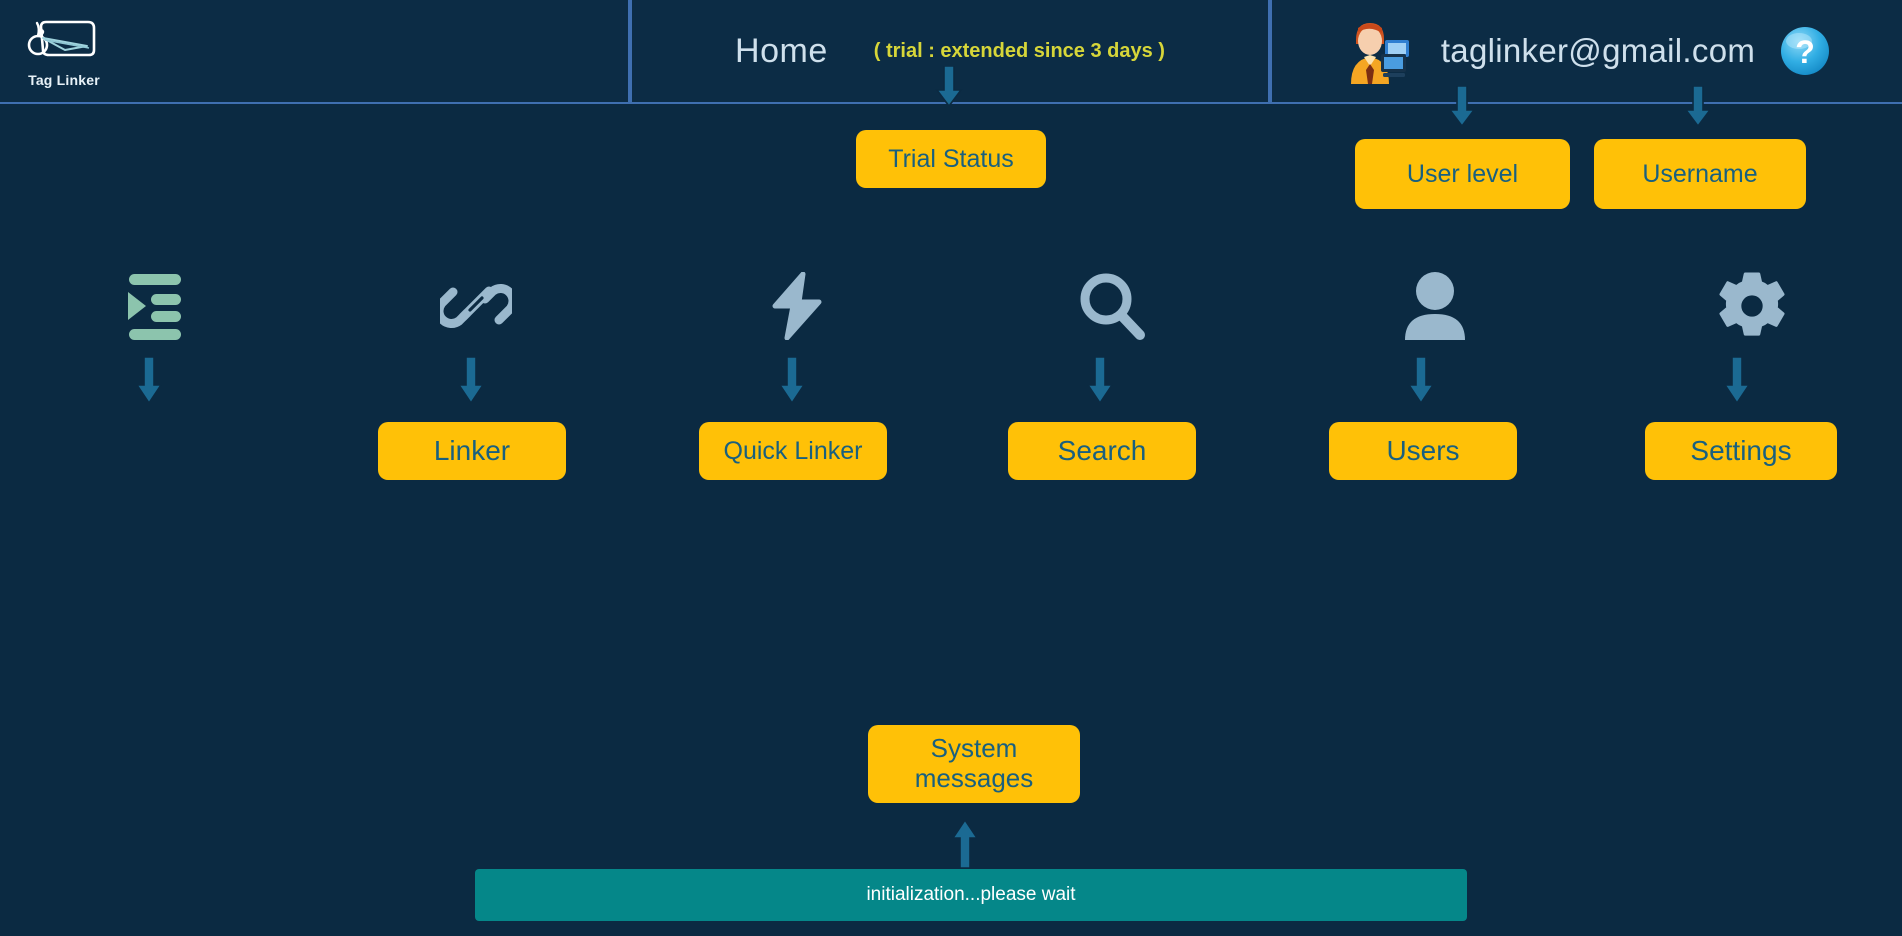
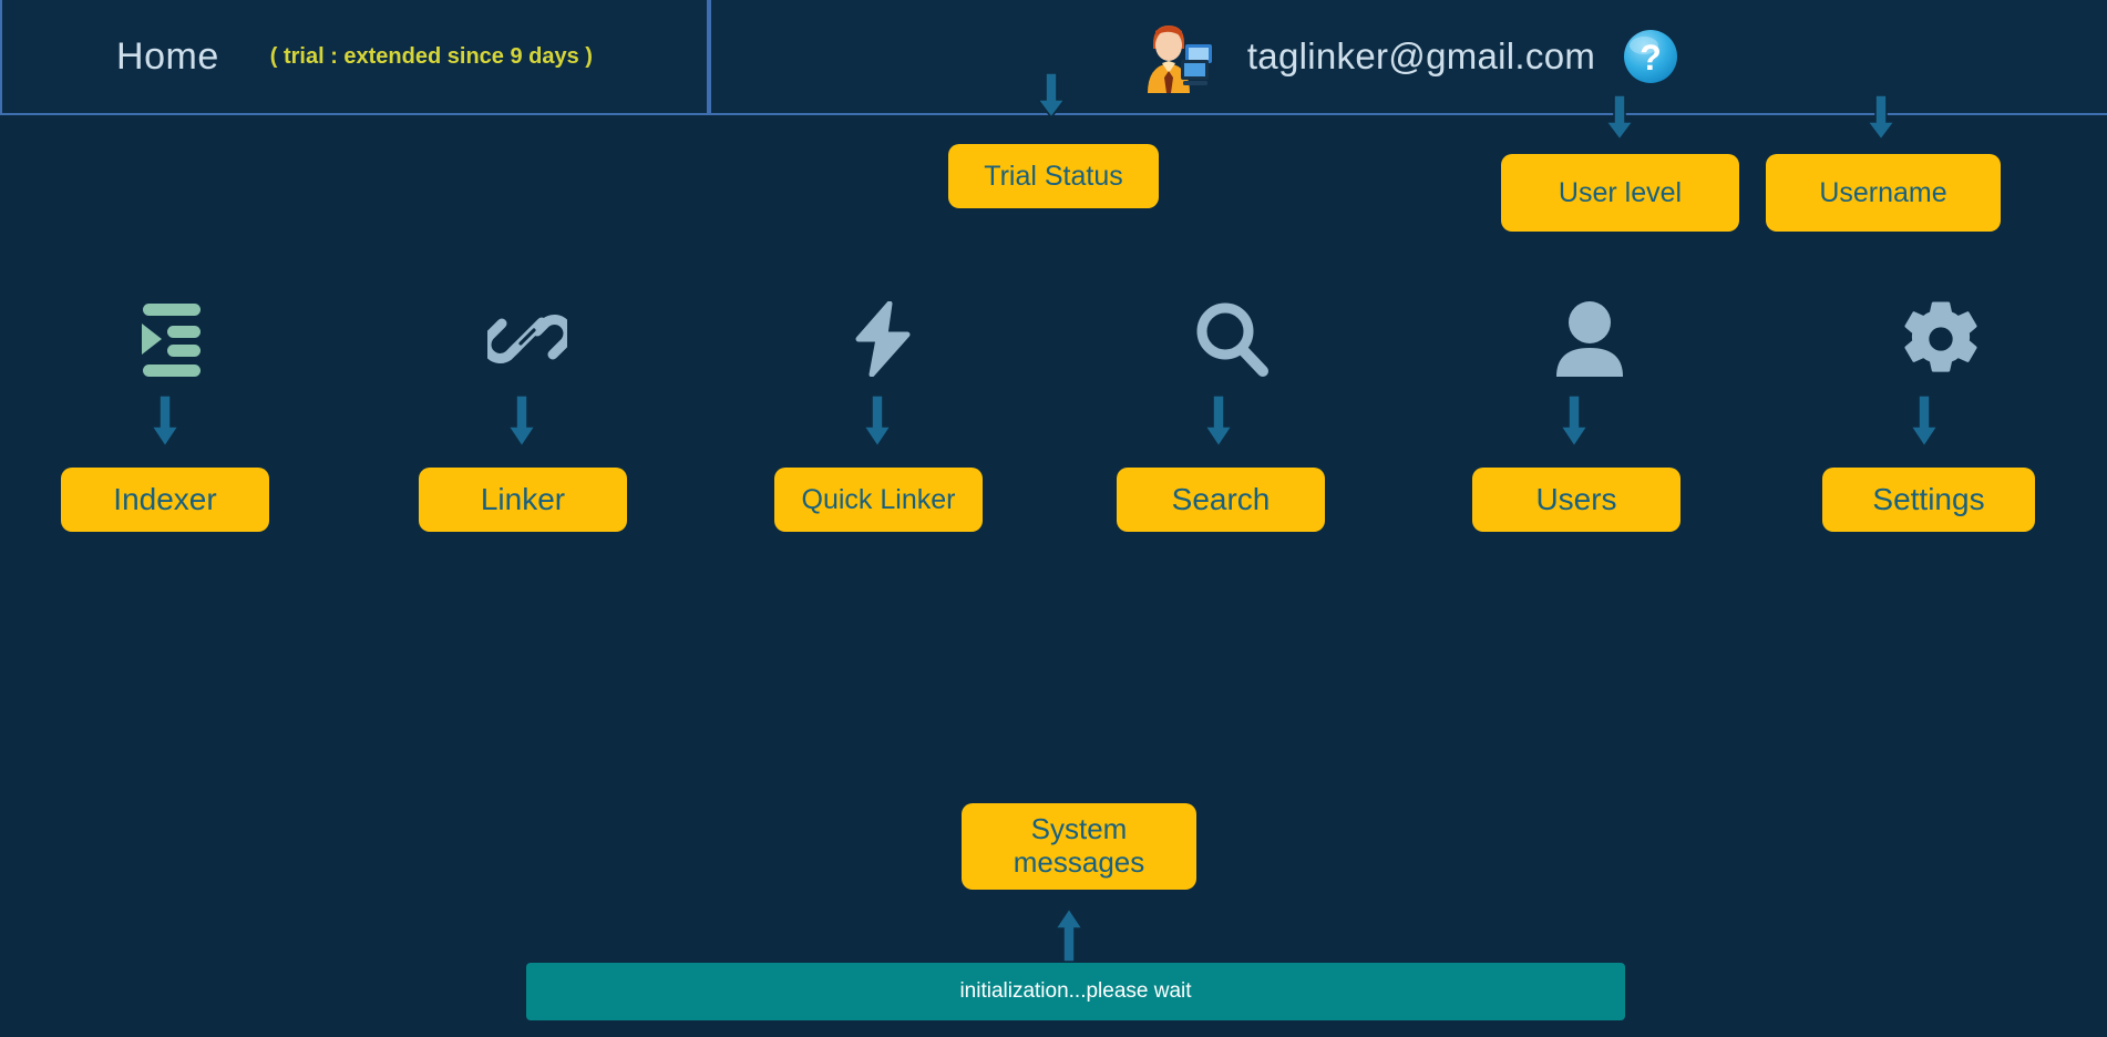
- Tag Linker
  Home
- ( trial : extended since 3 days )
+ ( trial : extended since 9 days )
  taglinker@gmail.com
  ?
  Trial Status
  User level
  Username
+ Indexer
  Linker
  Quick Linker
  Search
  Users
  Settings
  System
  messages
  initialization...please wait
